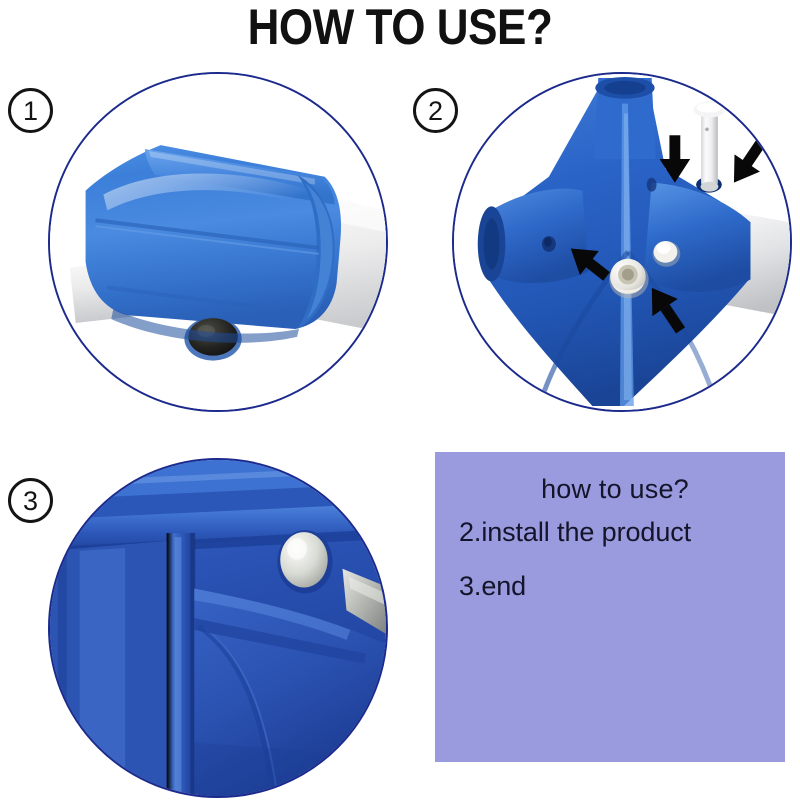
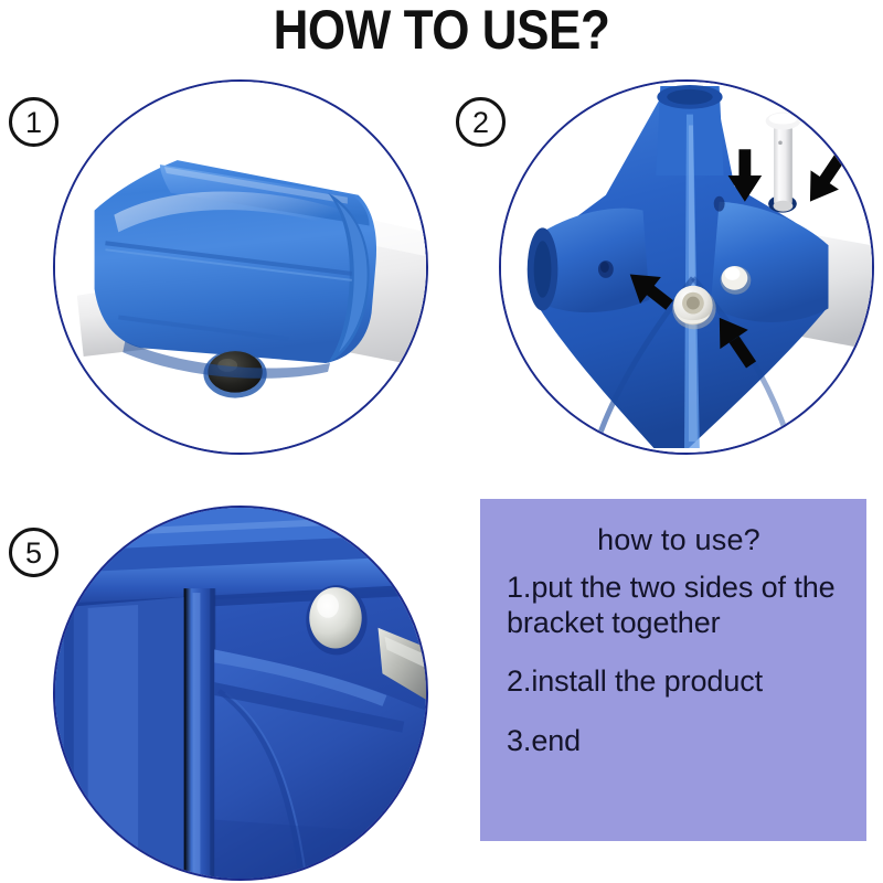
  HOW TO USE?
  1
  2
- 3
+ 5
  how to use?
+ 1.put the two sides of the bracket together
  2.install the product
  3.end
